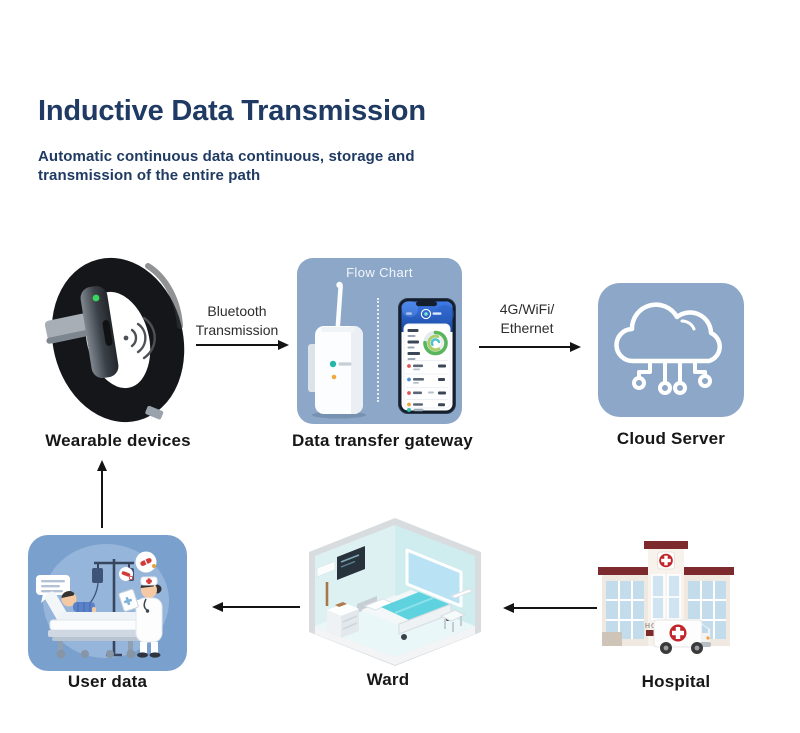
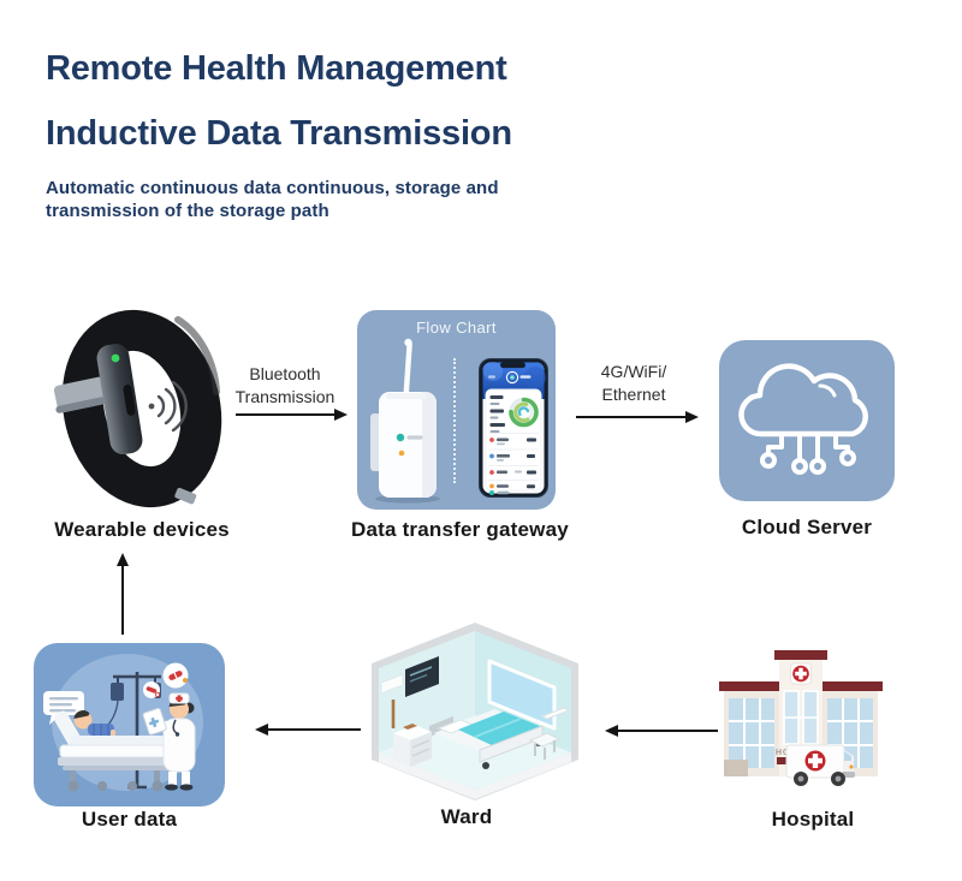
+ Remote Health Management
  Inductive Data Transmission
  Automatic continuous data continuous, storage and
- transmission of the entire path
+ transmission of the storage path
  Wearable devices
  Bluetooth
  Transmission
  Flow Chart
  Data transfer gateway
  4G/WiFi/
  Ethernet
  Cloud Server
  User data
  Ward
  Hospital
